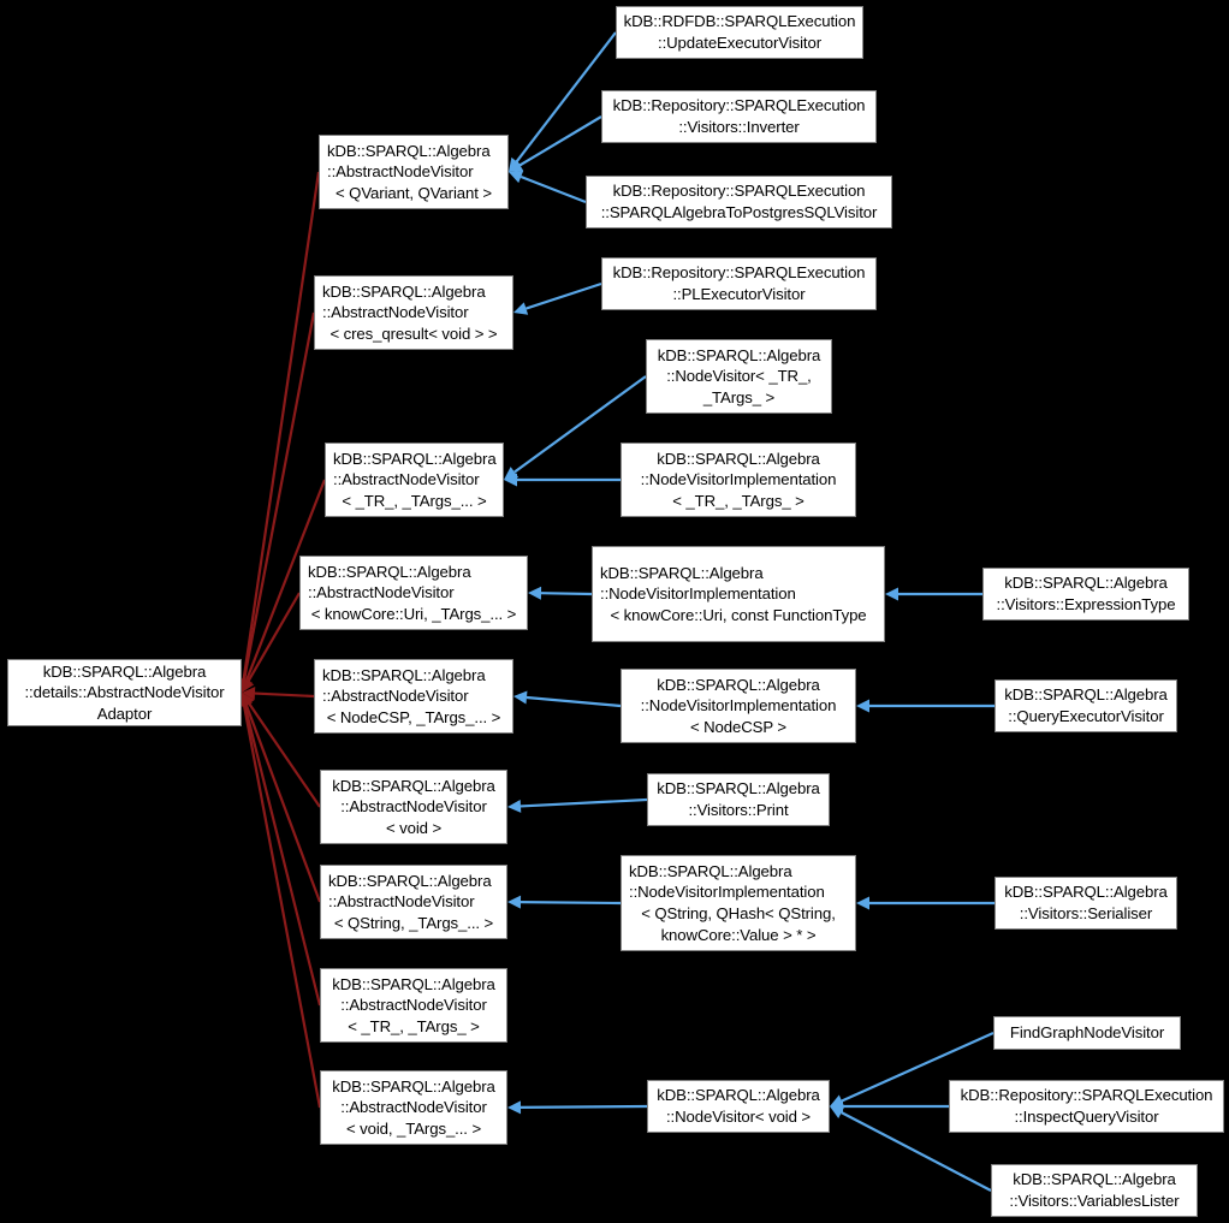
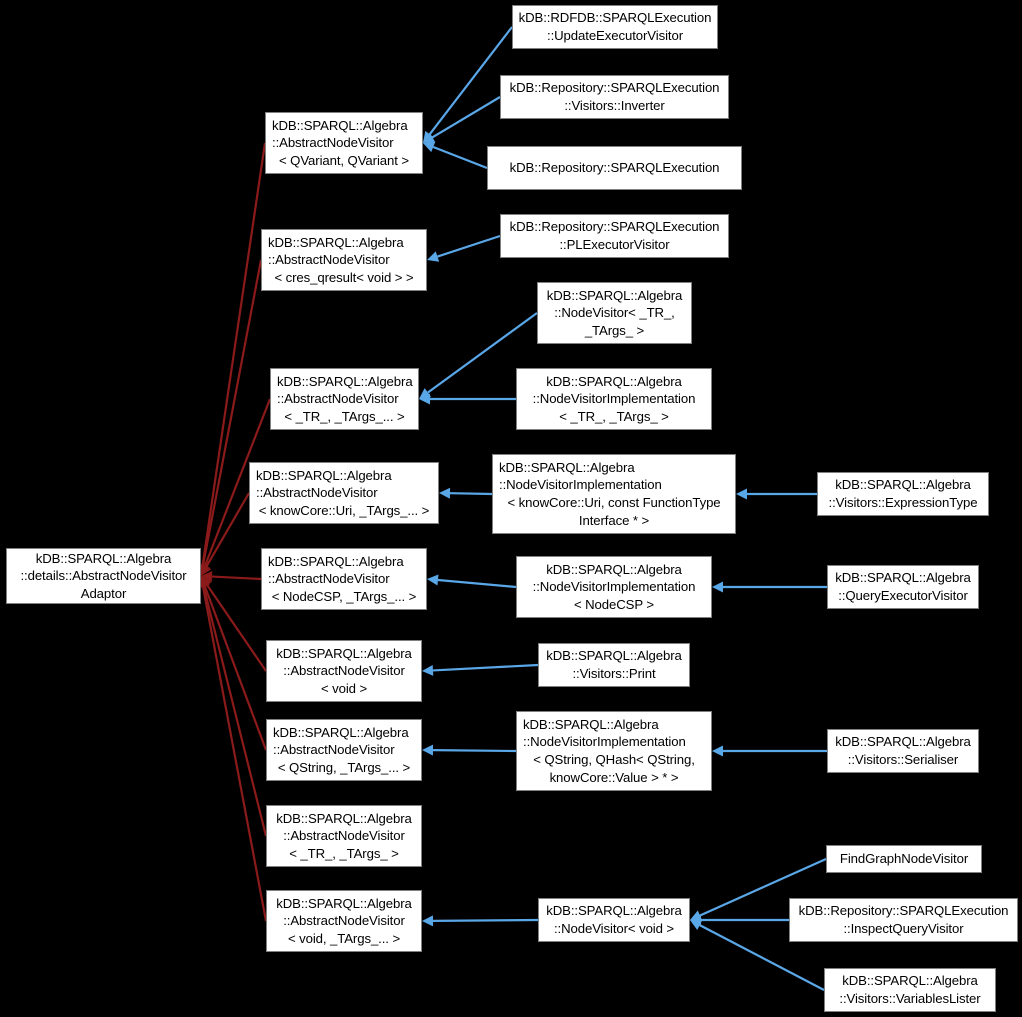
  kDB::SPARQL::Algebra
  ::details::AbstractNodeVisitor
  Adaptor
  kDB::SPARQL::Algebra
  ::AbstractNodeVisitor
  < QVariant, QVariant >
  kDB::SPARQL::Algebra
  ::AbstractNodeVisitor
  < cres_qresult< void > >
  kDB::SPARQL::Algebra
  ::AbstractNodeVisitor
  < _TR_, _TArgs_... >
  kDB::SPARQL::Algebra
  ::AbstractNodeVisitor
  < knowCore::Uri, _TArgs_... >
  kDB::SPARQL::Algebra
  ::AbstractNodeVisitor
  < NodeCSP, _TArgs_... >
  kDB::SPARQL::Algebra
  ::AbstractNodeVisitor
  < void >
  kDB::SPARQL::Algebra
  ::AbstractNodeVisitor
  < QString, _TArgs_... >
  kDB::SPARQL::Algebra
  ::AbstractNodeVisitor
  < _TR_, _TArgs_ >
  kDB::SPARQL::Algebra
  ::AbstractNodeVisitor
  < void, _TArgs_... >
  kDB::RDFDB::SPARQLExecution
  ::UpdateExecutorVisitor
  kDB::Repository::SPARQLExecution
  ::Visitors::Inverter
  kDB::Repository::SPARQLExecution
- ::SPARQLAlgebraToPostgresSQLVisitor
  kDB::Repository::SPARQLExecution
  ::PLExecutorVisitor
  kDB::SPARQL::Algebra
  ::NodeVisitor< _TR_,
  _TArgs_ >
  kDB::SPARQL::Algebra
  ::NodeVisitorImplementation
  < _TR_, _TArgs_ >
  kDB::SPARQL::Algebra
  ::NodeVisitorImplementation
  < knowCore::Uri, const FunctionType
+ Interface * >
  kDB::SPARQL::Algebra
  ::NodeVisitorImplementation
  < NodeCSP >
  kDB::SPARQL::Algebra
  ::Visitors::Print
  kDB::SPARQL::Algebra
  ::NodeVisitorImplementation
  < QString, QHash< QString,
  knowCore::Value > * >
  kDB::SPARQL::Algebra
  ::NodeVisitor< void >
  kDB::SPARQL::Algebra
  ::Visitors::ExpressionType
  kDB::SPARQL::Algebra
  ::QueryExecutorVisitor
  kDB::SPARQL::Algebra
  ::Visitors::Serialiser
  FindGraphNodeVisitor
  kDB::Repository::SPARQLExecution
  ::InspectQueryVisitor
  kDB::SPARQL::Algebra
  ::Visitors::VariablesLister
